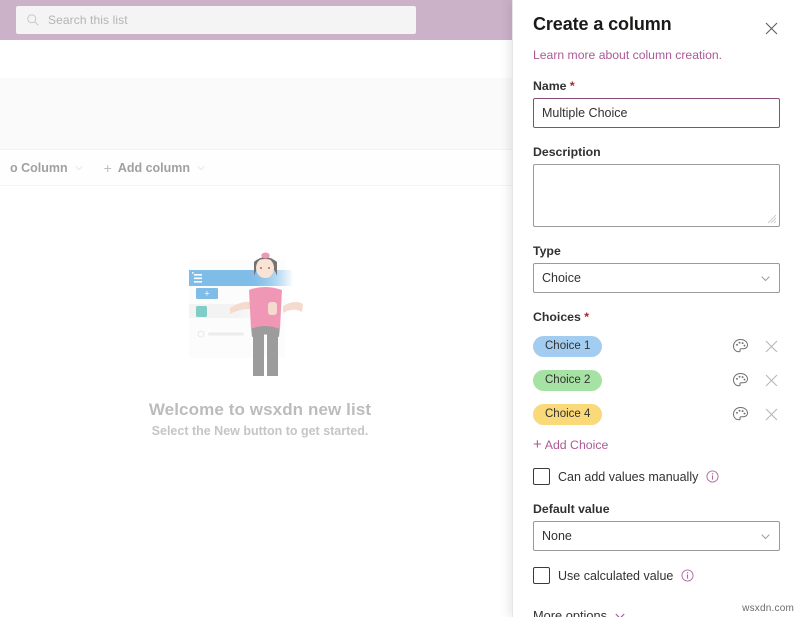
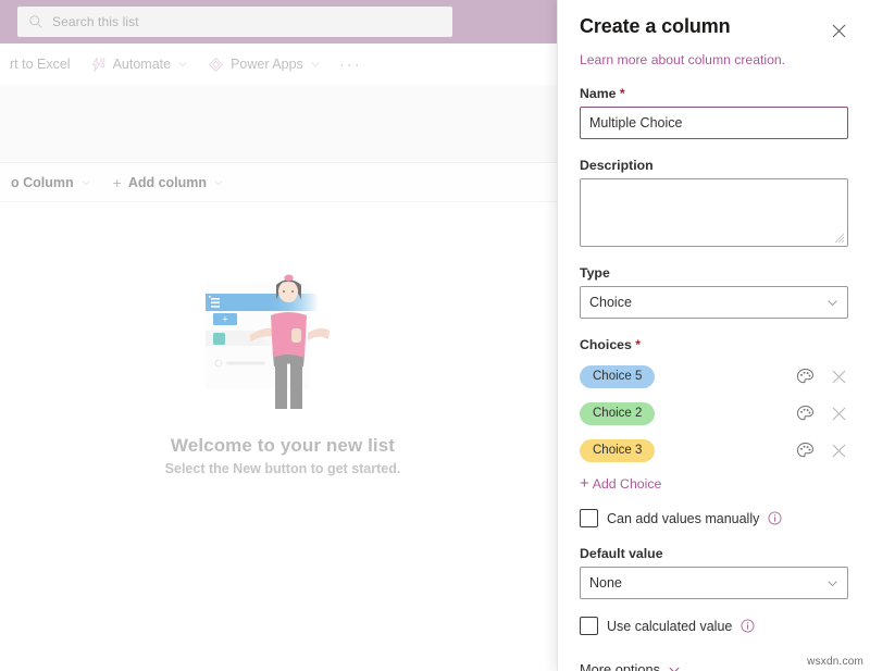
  Search this list
+ rt to Excel
+ Automate
+ Power Apps
+ ···
  o Column
  +
  Add column
  +
- Welcome to wsxdn new list
+ Welcome to your new list
  Select the New button to get started.
  Create a column
  Learn more about column creation.
  Name *
  Multiple Choice
  Description
  Type
  Choice
  Choices *
- Choice 1
+ Choice 5
  Choice 2
- Choice 4
+ Choice 3
  +
  Add Choice
  Can add values manually
  Default value
  None
  Use calculated value
  More options
  wsxdn.com
